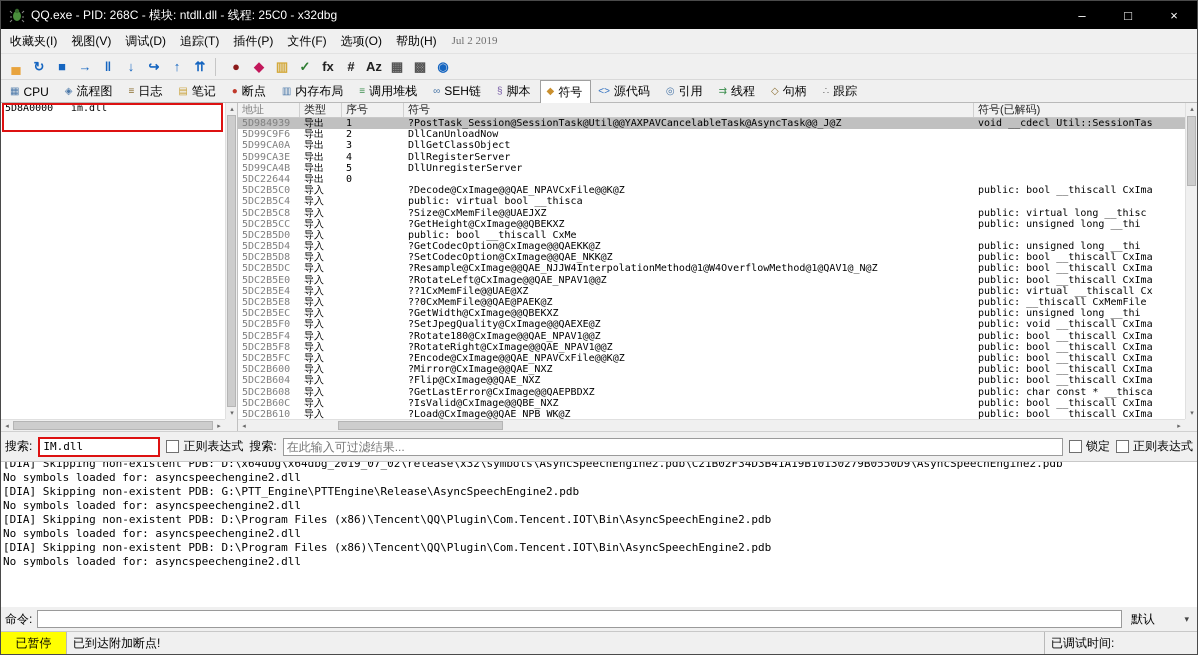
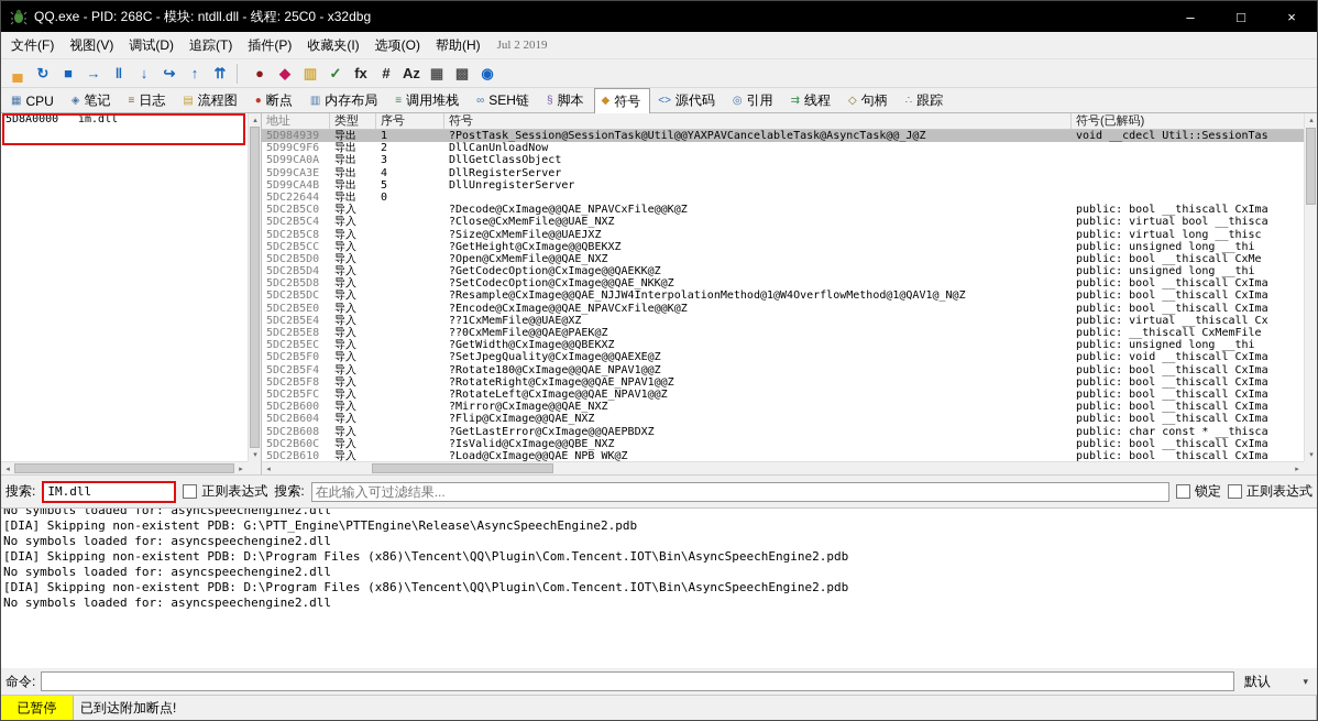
  QQ.exe - PID: 268C - 模块: ntdll.dll - 线程: 25C0 - x32dbg
  –
  □
  ×
- 收藏夹(I)
+ 文件(F)
  视图(V)
  调试(D)
  追踪(T)
  插件(P)
- 文件(F)
+ 收藏夹(I)
  选项(O)
  帮助(H)
  Jul 2 2019
  ▄
  ↻
  ■
  →
  ‖
  ↓
  ↪
  ↑
  ⇈
  ●
  ◆
  ▥
  ✓
  fx
  #
  Az
  ▦
  ▩
  ◉
  ▦
  CPU
  ◈
- 流程图
+ 笔记
  ≡
  日志
  ▤
- 笔记
+ 流程图
  ●
  断点
  ▥
  内存布局
  ≡
  调用堆栈
  ∞
  SEH链
  §
  脚本
  ◆
  符号
  <>
  源代码
  ◎
  引用
  ⇉
  线程
  ◇
  句柄
  ∴
  跟踪
  5D8A0000
  im.dll
  地址
  类型
  序号
  符号
  符号(已解码)
  5D984939
  导出
  1
  ?PostTask_Session@SessionTask@Util@@YAXPAVCancelableTask@AsyncTask@@_J@Z
  void __cdecl Util::SessionTas
  5D99C9F6
  导出
  2
  DllCanUnloadNow
  5D99CA0A
  导出
  3
  DllGetClassObject
  5D99CA3E
  导出
  4
  DllRegisterServer
  5D99CA4B
  导出
  5
  DllUnregisterServer
  5DC22644
  导出
  0
  5DC2B5C0
  导入
  ?Decode@CxImage@@QAE_NPAVCxFile@@K@Z
  public: bool __thiscall CxIma
  5DC2B5C4
  导入
+ ?Close@CxMemFile@@UAE_NXZ
  public: virtual bool __thisca
  5DC2B5C8
  导入
  ?Size@CxMemFile@@UAEJXZ
  public: virtual long __thisc
  5DC2B5CC
  导入
  ?GetHeight@CxImage@@QBEKXZ
  public: unsigned long __thi
  5DC2B5D0
  导入
+ ?Open@CxMemFile@@QAE_NXZ
  public: bool __thiscall CxMe
  5DC2B5D4
  导入
  ?GetCodecOption@CxImage@@QAEKK@Z
  public: unsigned long __thi
  5DC2B5D8
  导入
  ?SetCodecOption@CxImage@@QAE_NKK@Z
  public: bool __thiscall CxIma
  5DC2B5DC
  导入
  ?Resample@CxImage@@QAE_NJJW4InterpolationMethod@1@W4OverflowMethod@1@QAV1@_N@Z
  public: bool __thiscall CxIma
  5DC2B5E0
  导入
- ?RotateLeft@CxImage@@QAE_NPAV1@@Z
+ ?Encode@CxImage@@QAE_NPAVCxFile@@K@Z
  public: bool __thiscall CxIma
  5DC2B5E4
  导入
  ??1CxMemFile@@UAE@XZ
  public: virtual __thiscall Cx
  5DC2B5E8
  导入
  ??0CxMemFile@@QAE@PAEK@Z
  public: __thiscall CxMemFile
  5DC2B5EC
  导入
  ?GetWidth@CxImage@@QBEKXZ
  public: unsigned long __thi
  5DC2B5F0
  导入
  ?SetJpegQuality@CxImage@@QAEXE@Z
  public: void __thiscall CxIma
  5DC2B5F4
  导入
  ?Rotate180@CxImage@@QAE_NPAV1@@Z
  public: bool __thiscall CxIma
  5DC2B5F8
  导入
  ?RotateRight@CxImage@@QAE_NPAV1@@Z
  public: bool __thiscall CxIma
  5DC2B5FC
  导入
- ?Encode@CxImage@@QAE_NPAVCxFile@@K@Z
+ ?RotateLeft@CxImage@@QAE_NPAV1@@Z
  public: bool __thiscall CxIma
  5DC2B600
  导入
  ?Mirror@CxImage@@QAE_NXZ
  public: bool __thiscall CxIma
  5DC2B604
  导入
  ?Flip@CxImage@@QAE_NXZ
  public: bool __thiscall CxIma
  5DC2B608
  导入
  ?GetLastError@CxImage@@QAEPBDXZ
  public: char const * __thisca
  5DC2B60C
  导入
  ?IsValid@CxImage@@QBE_NXZ
  public: bool __thiscall CxIma
  5DC2B610
  导入
  ?Load@CxImage@@QAE_NPB_WK@Z
  public: bool __thiscall CxIma
  搜索:
  IM.dll
  正则表达式
  搜索:
  在此输入可过滤结果...
  锁定
  正则表达式
- [DIA] Skipping non-existent PDB: D:\x64dbg\x64dbg_2019_07_02\release\x32\symbols\AsyncSpeechEngine2.pdb\C21B02F34D3B41A19B10130279B0550D9\AsyncSpeechEngine2.pdb
  No symbols loaded for: asyncspeechengine2.dll
  [DIA] Skipping non-existent PDB: G:\PTT_Engine\PTTEngine\Release\AsyncSpeechEngine2.pdb
  No symbols loaded for: asyncspeechengine2.dll
  [DIA] Skipping non-existent PDB: D:\Program Files (x86)\Tencent\QQ\Plugin\Com.Tencent.IOT\Bin\AsyncSpeechEngine2.pdb
  No symbols loaded for: asyncspeechengine2.dll
  [DIA] Skipping non-existent PDB: D:\Program Files (x86)\Tencent\QQ\Plugin\Com.Tencent.IOT\Bin\AsyncSpeechEngine2.pdb
  No symbols loaded for: asyncspeechengine2.dll
  命令:
  默认
  ▾
  已暂停
  已到达附加断点!
- 已调试时间:
